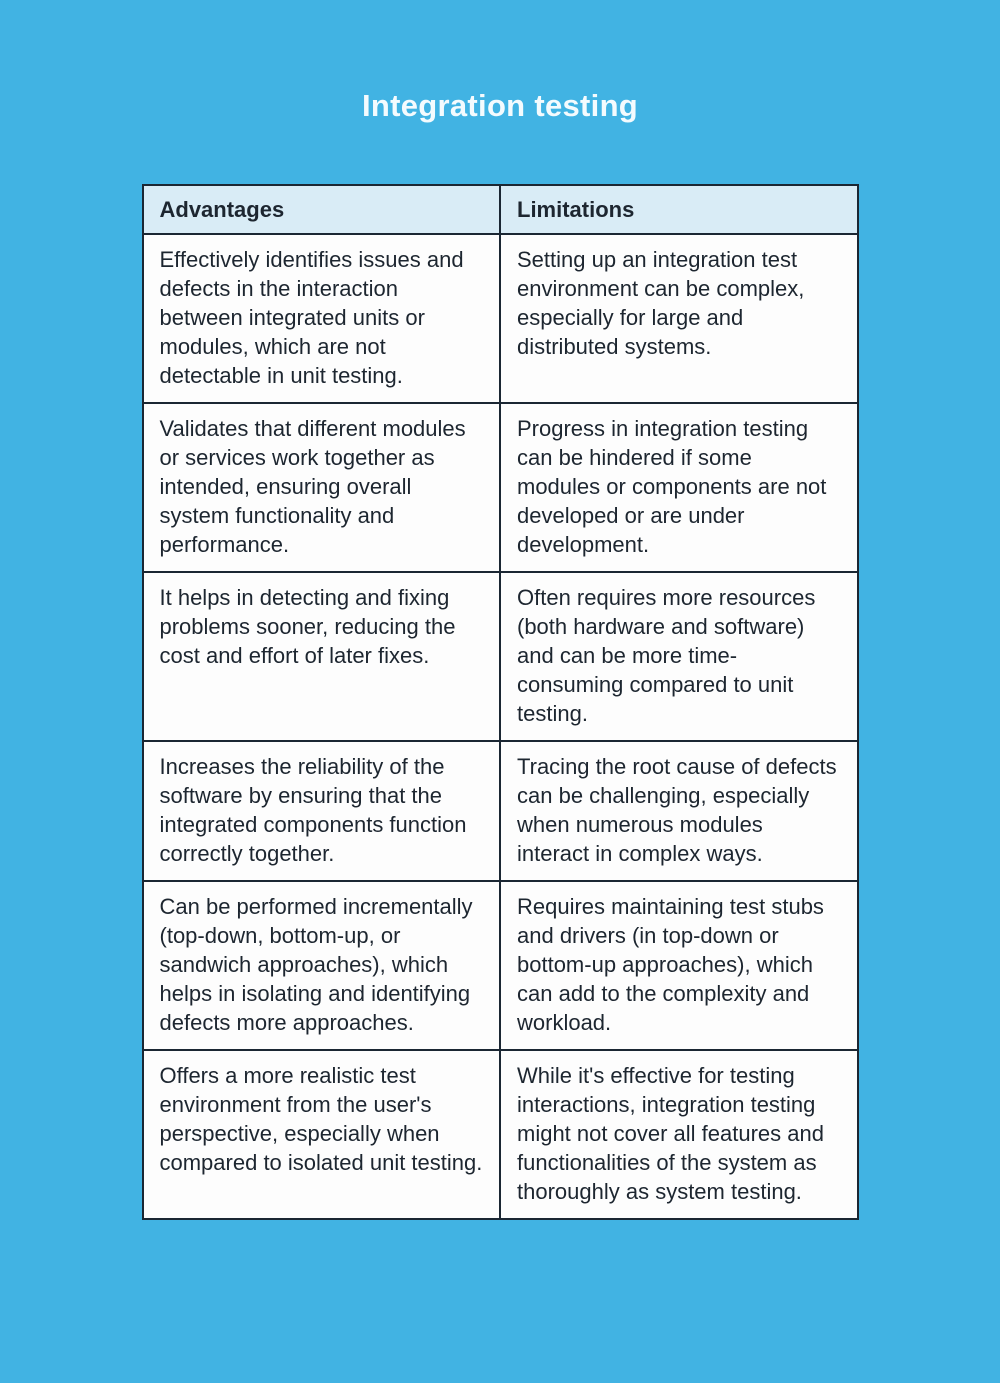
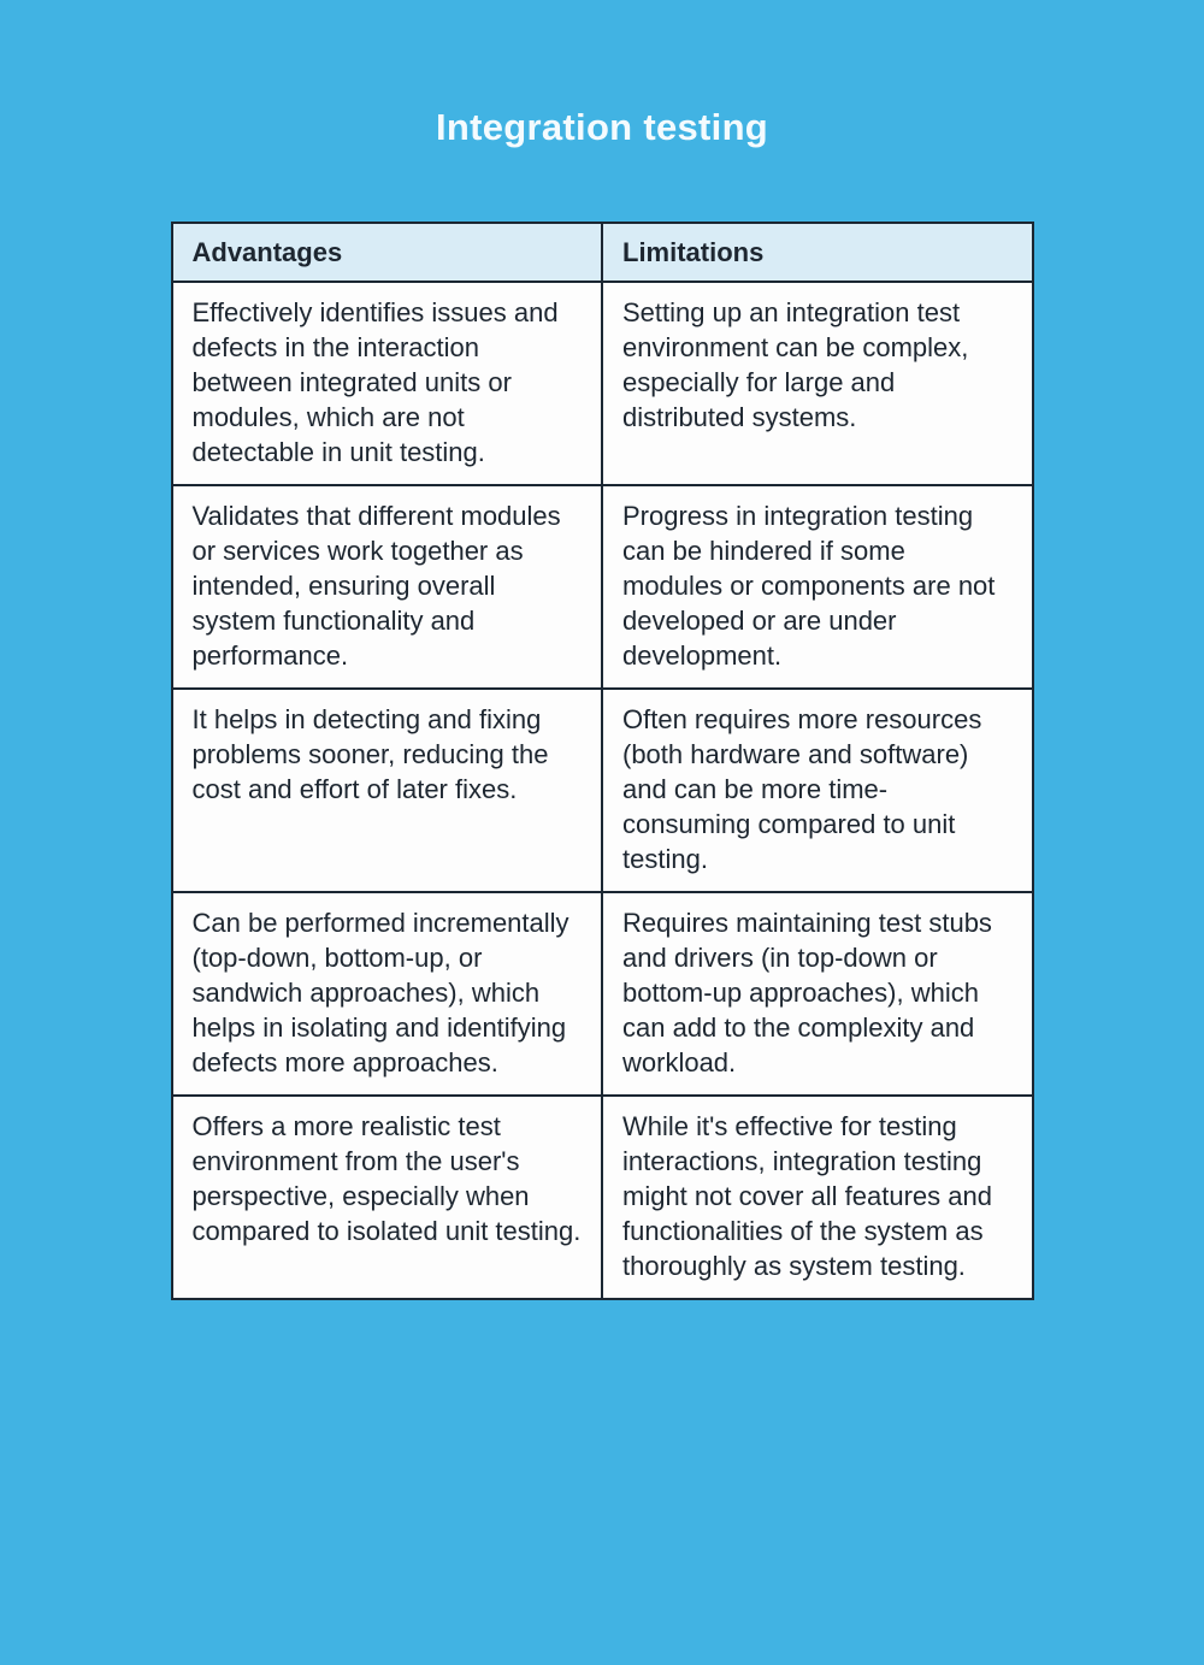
  Integration testing
  Advantages	Limitations
  Effectively identifies issues and defects in the interaction between integrated units or modules, which are not detectable in unit testing.	Setting up an integration test environment can be complex, especially for large and distributed systems.
  Validates that different modules or services work together as intended, ensuring overall system functionality and performance.	Progress in integration testing can be hindered if some modules or components are not developed or are under development.
  It helps in detecting and fixing problems sooner, reducing the cost and effort of later fixes.	Often requires more resources (both hardware and software) and can be more time-consuming compared to unit testing.
- Increases the reliability of the software by ensuring that the integrated components function correctly together.	Tracing the root cause of defects can be challenging, especially when numerous modules interact in complex ways.
  Can be performed incrementally (top-down, bottom-up, or sandwich approaches), which helps in isolating and identifying defects more approaches.	Requires maintaining test stubs and drivers (in top-down or bottom-up approaches), which can add to the complexity and workload.
  Offers a more realistic test environment from the user's perspective, especially when compared to isolated unit testing.	While it's effective for testing interactions, integration testing might not cover all features and functionalities of the system as thoroughly as system testing.
